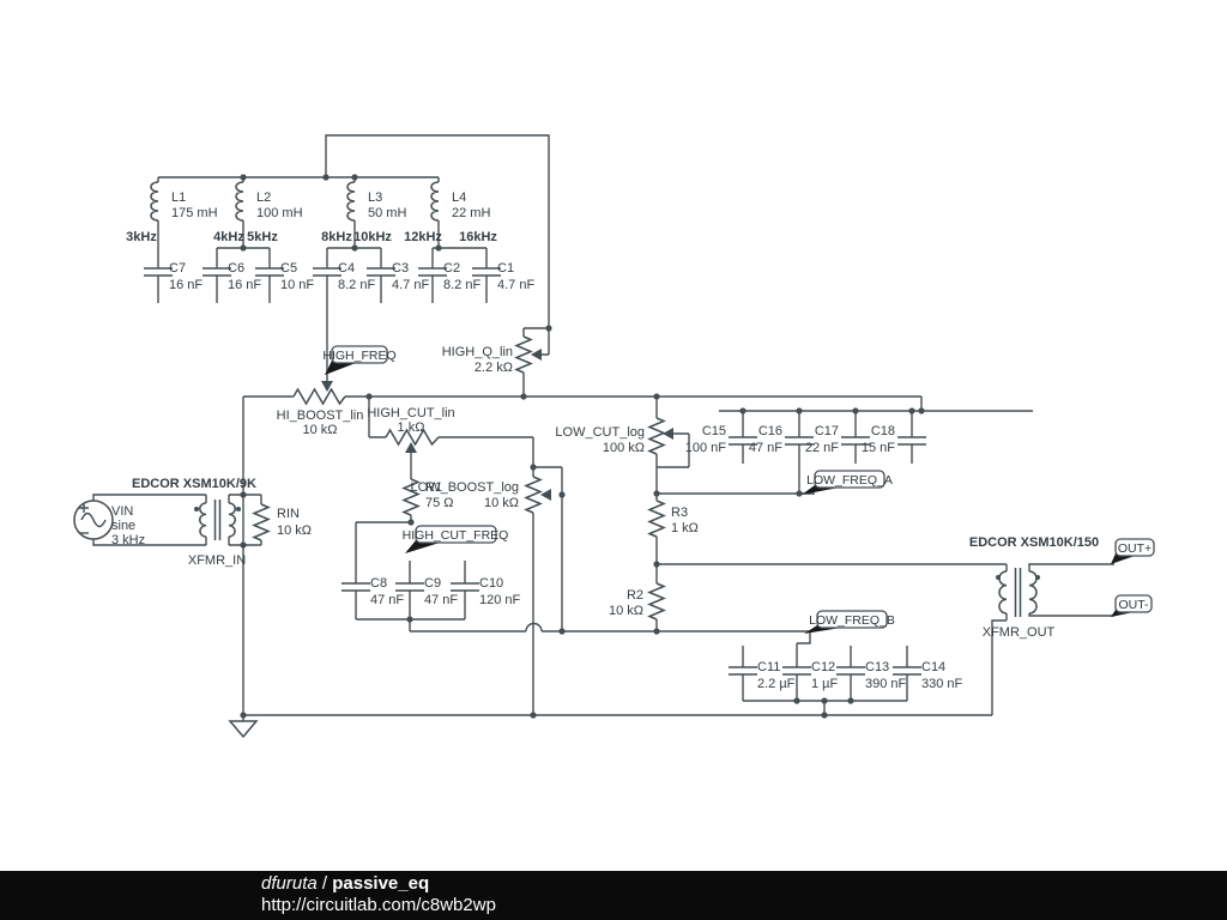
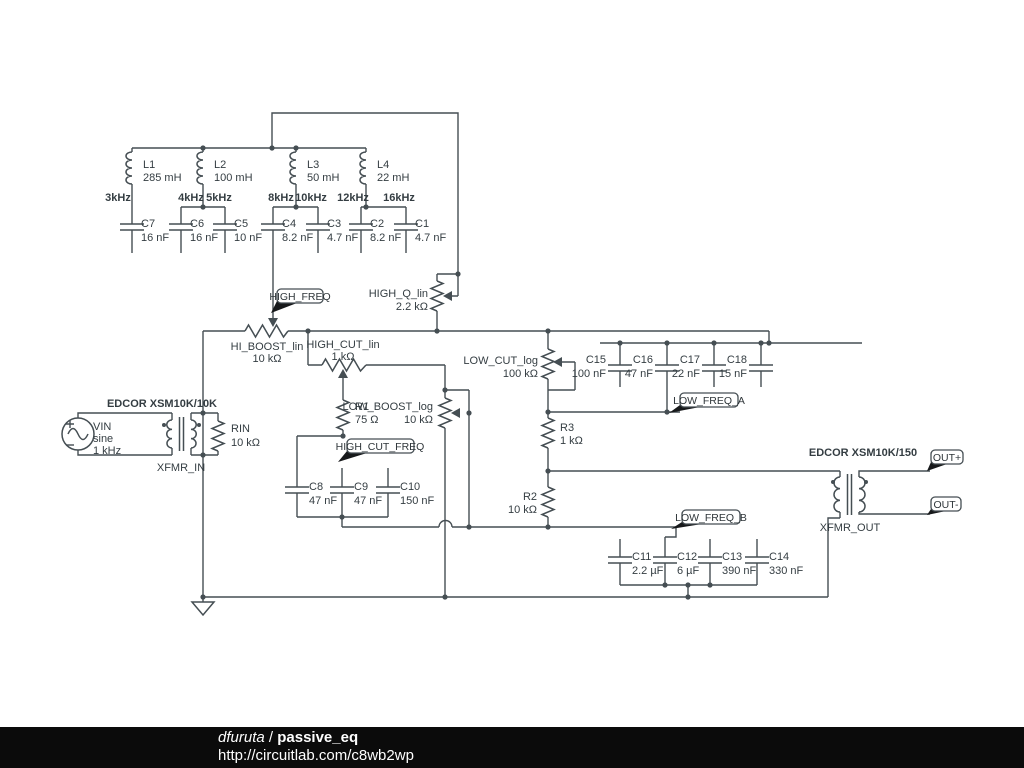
  L1
- 175 mH
+ 285 mH
  L2
  100 mH
  L3
  50 mH
  L4
  22 mH
  3kHz
  4kHz
  5kHz
  8kHz
  10kHz
  12kHz
  16kHz
  C7
  16 nF
  C6
  16 nF
  C5
  10 nF
  C4
  8.2 nF
  C3
  4.7 nF
  C2
  8.2 nF
  C1
  4.7 nF
  HIGH_Q_lin
  2.2 kΩ
  HI_BOOST_lin
  10 kΩ
  HIGH_CUT_lin
  1 kΩ
  R1
  75 Ω
  LOW_BOOST_log
  10 kΩ
  LOW_CUT_log
  100 kΩ
  R3
  1 kΩ
  R2
  10 kΩ
  RIN
  10 kΩ
  VIN
  sine
- 3 kHz
+ 1 kHz
- EDCOR XSM10K/9K
+ EDCOR XSM10K/10K
  XFMR_IN
  EDCOR XSM10K/150
  XFMR_OUT
  C8
  47 nF
  C9
  47 nF
  C10
- 120 nF
+ 150 nF
  C15
  100 nF
  C16
  47 nF
  C17
  22 nF
  C18
  15 nF
  C11
  2.2 µF
  C12
- 1 µF
+ 6 µF
  C13
  390 nF
  C14
  330 nF
  HIGH_FREQ
  HIGH_CUT_FREQ
  LOW_FREQ_A
  LOW_FREQ_B
  OUT+
  OUT-
  dfuruta / passive_eq
  http://circuitlab.com/c8wb2wp
